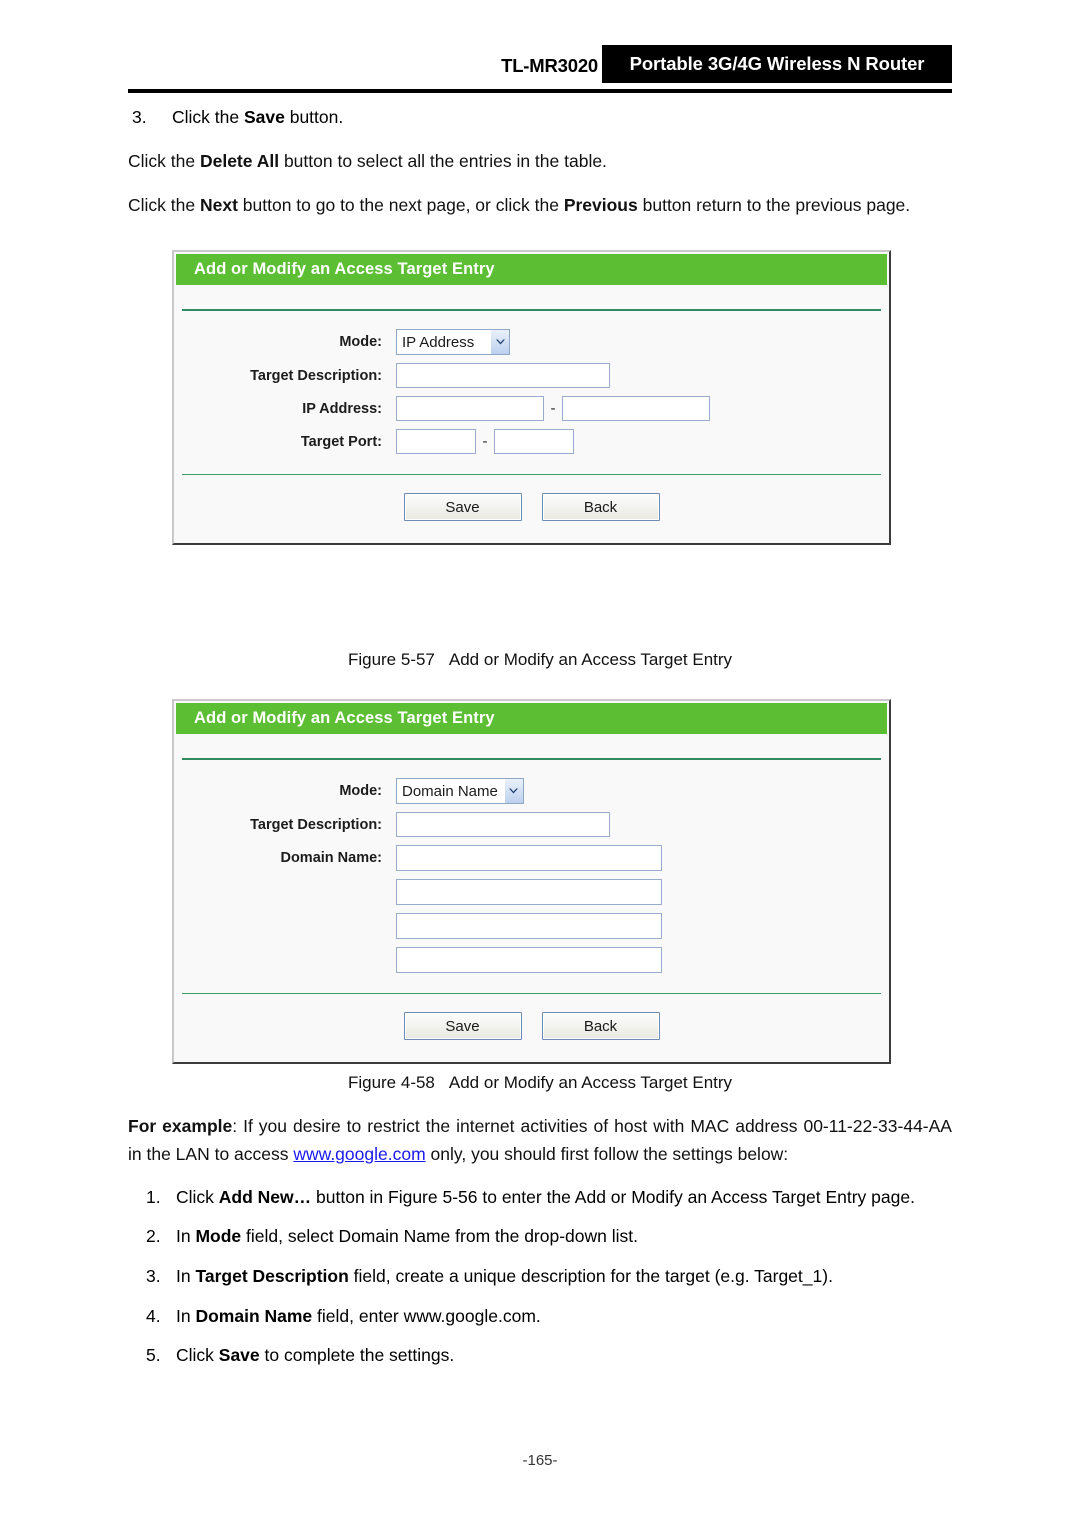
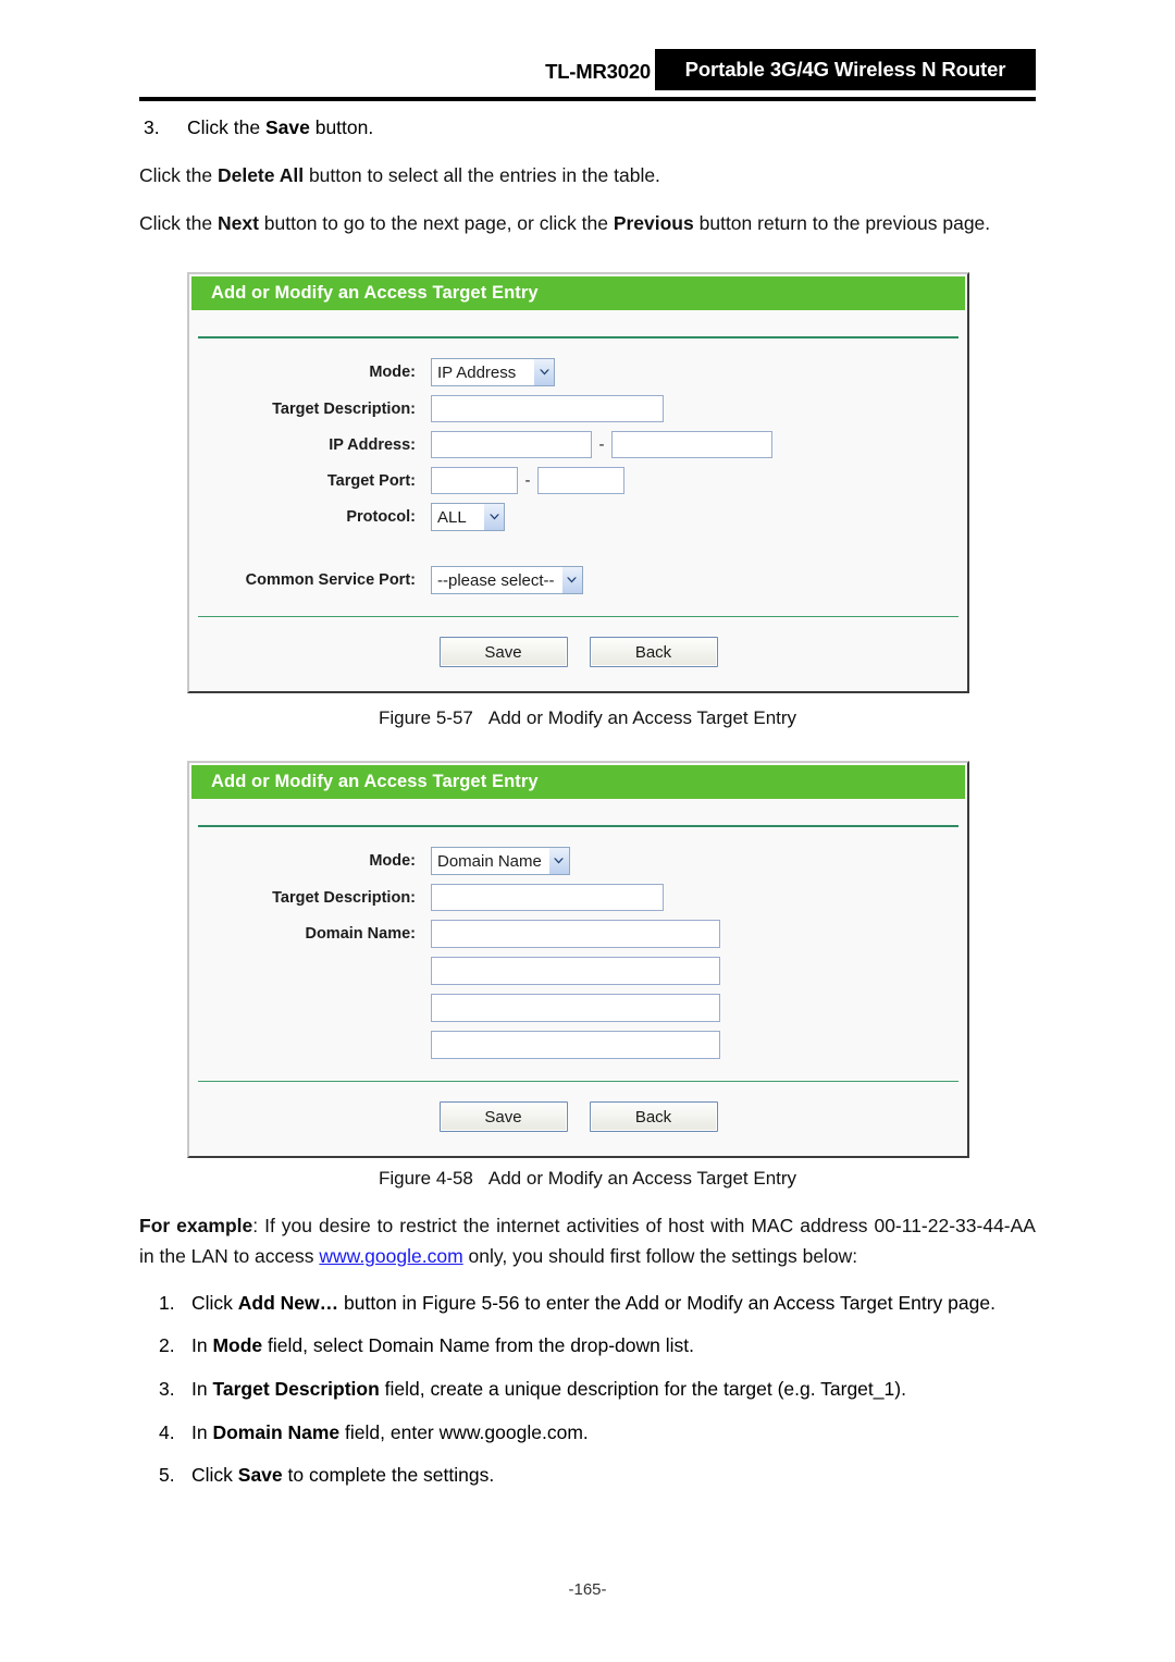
  TL-MR3020
  Portable 3G/4G Wireless N Router
  3.
  Click the Save button.
  Click the Delete All button to select all the entries in the table.
  Click the Next button to go to the next page, or click the Previous button return to the previous page.
  Add or Modify an Access Target Entry
  Mode:
  IP Address
  Target Description:
  IP Address:
  -
  Target Port:
  -
+ Protocol:
+ ALL
+ Common Service Port:
+ --please select--
  Save
  Back
  Figure 5-57 Add or Modify an Access Target Entry
  Add or Modify an Access Target Entry
  Mode:
  Domain Name
  Target Description:
  Domain Name:
  Save
  Back
  Figure 4-58 Add or Modify an Access Target Entry
  For example: If you desire to restrict the internet activities of host with MAC address 00-11-22-33-44-AA in the LAN to access www.google.com only, you should first follow the settings below:
  1.
  Click Add New… button in Figure 5-56 to enter the Add or Modify an Access Target Entry page.
  2.
  In Mode field, select Domain Name from the drop-down list.
  3.
  In Target Description field, create a unique description for the target (e.g. Target_1).
  4.
  In Domain Name field, enter www.google.com.
  5.
  Click Save to complete the settings.
  -165-
